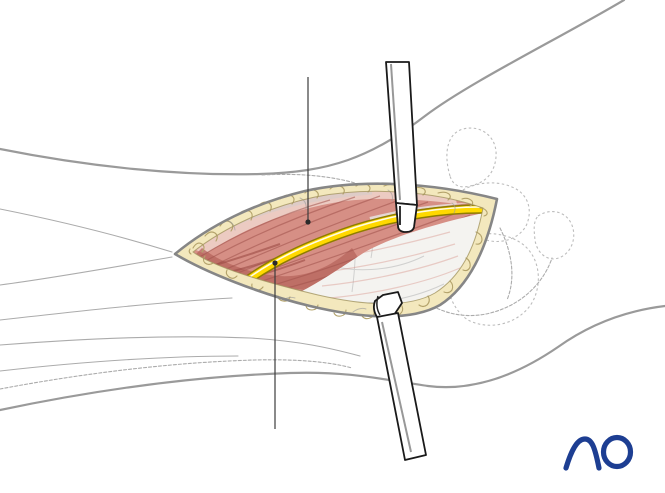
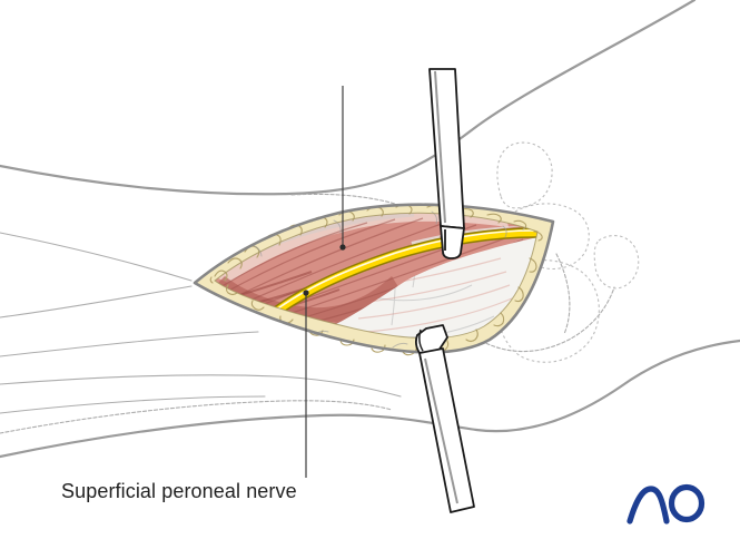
+ Superficial peroneal nerve
